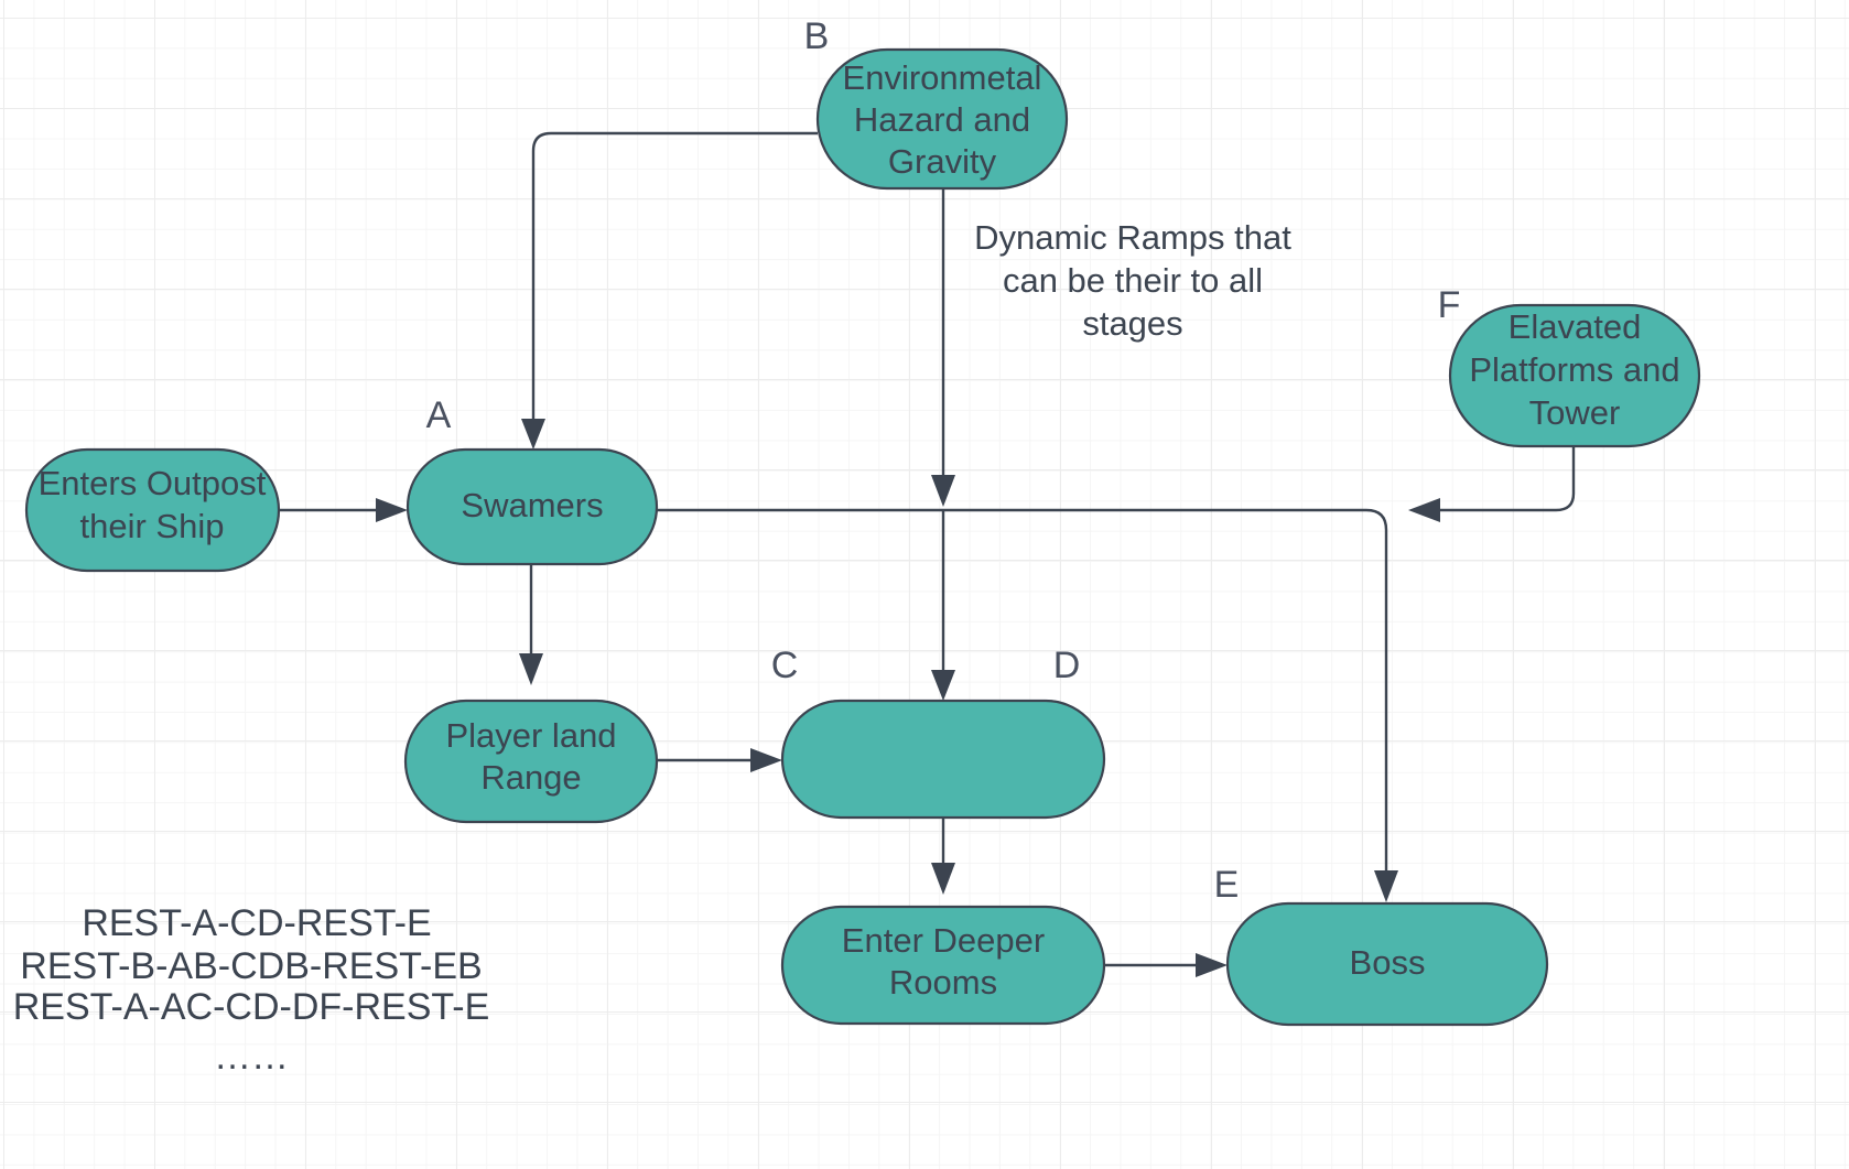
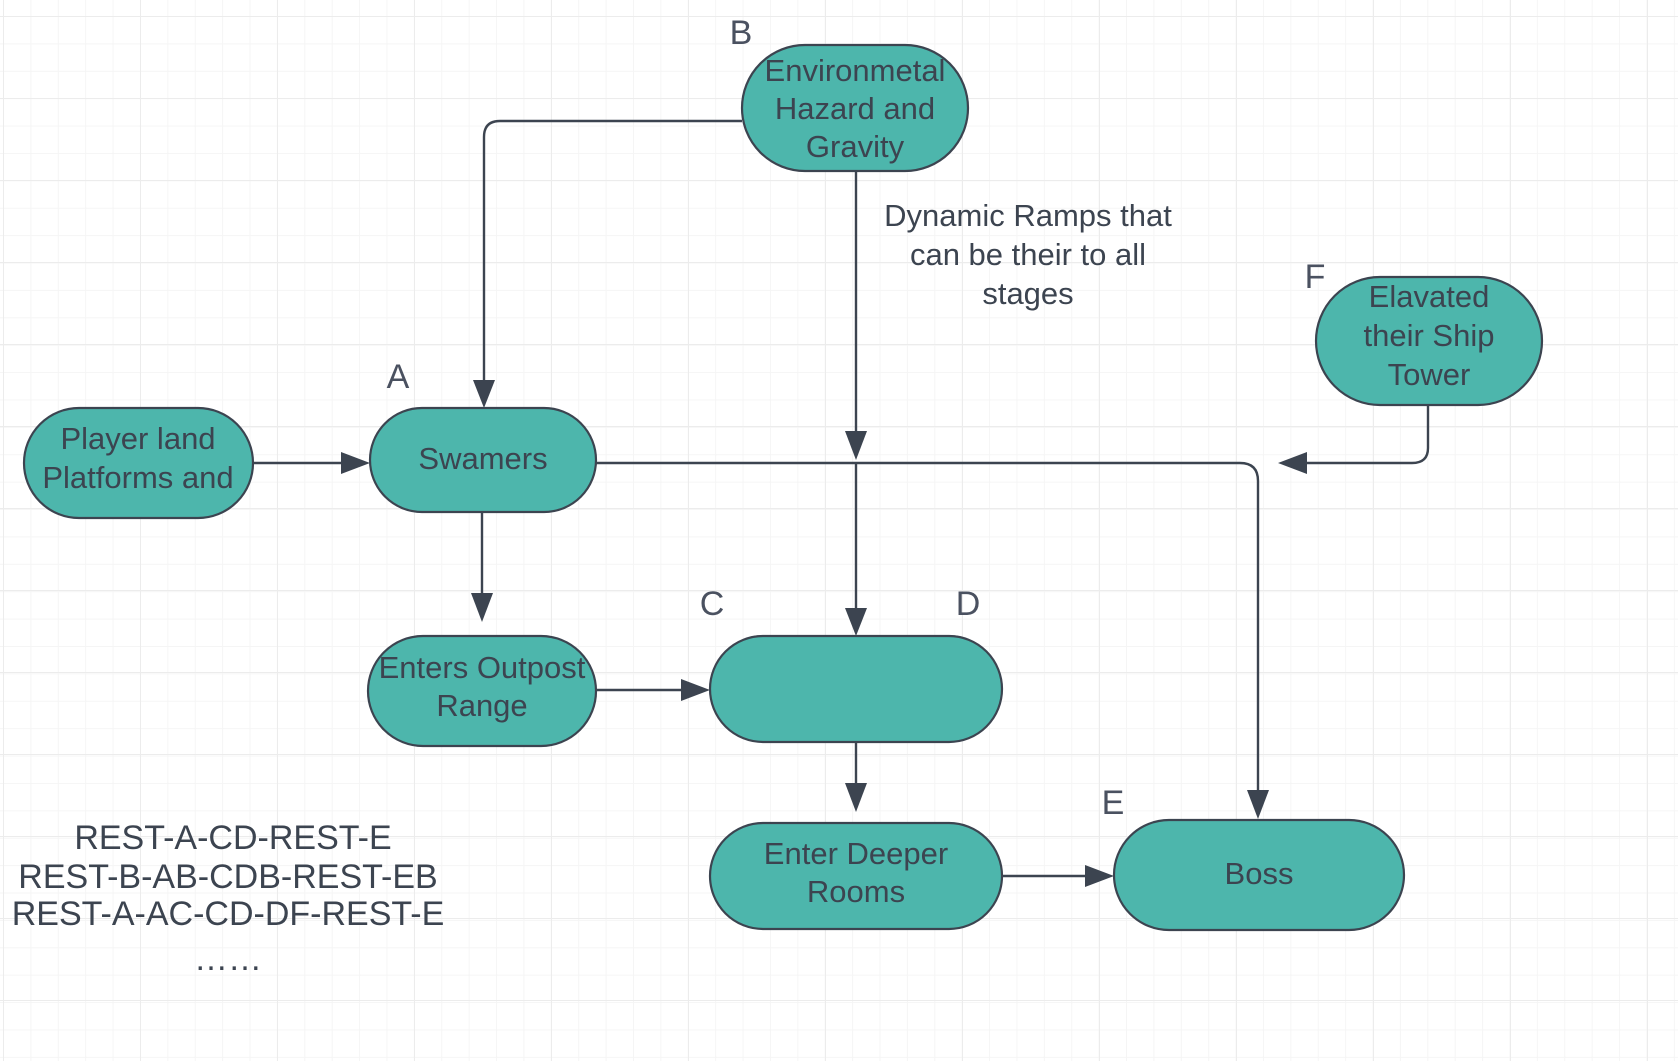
- Enters Outpost
+ Player land
- their Ship
+ Platforms and
  A
  Swamers
  B
  Environmetal
  Hazard and
  Gravity
  C
- Player land
+ Enters Outpost
  Range
  D
  Enter Deeper
  Rooms
  E
  Boss
  F
  Elavated
- Platforms and
+ their Ship
  Tower
  Dynamic Ramps that
  can be their to all
  stages
  REST-A-CD-REST-E
  REST-B-AB-CDB-REST-EB
  REST-A-AC-CD-DF-REST-E
  ……
